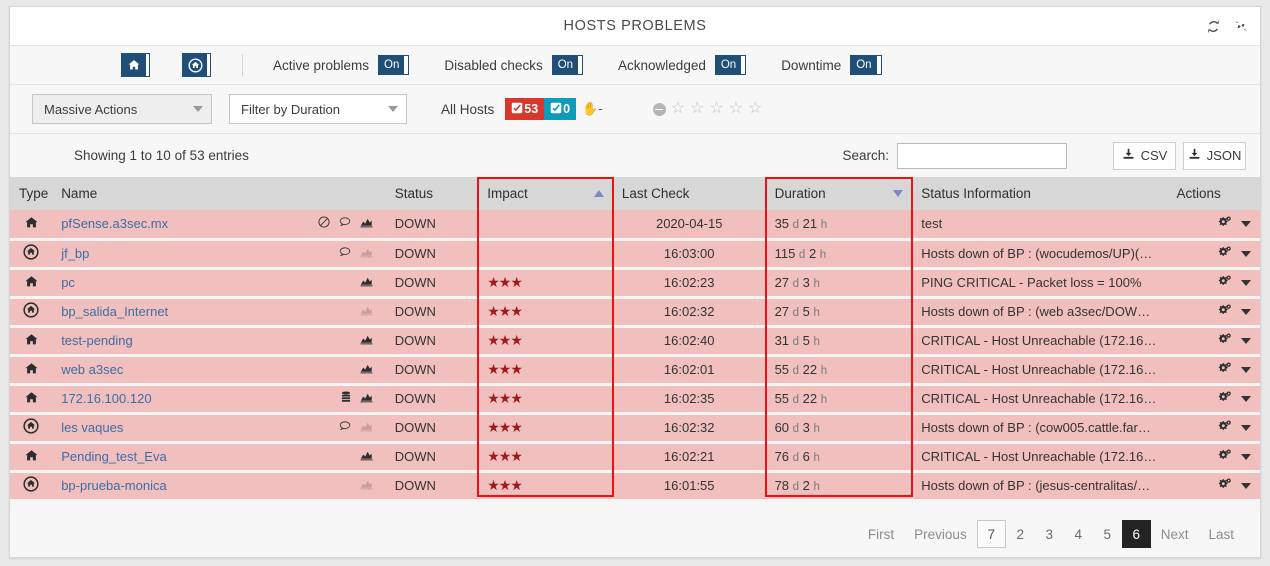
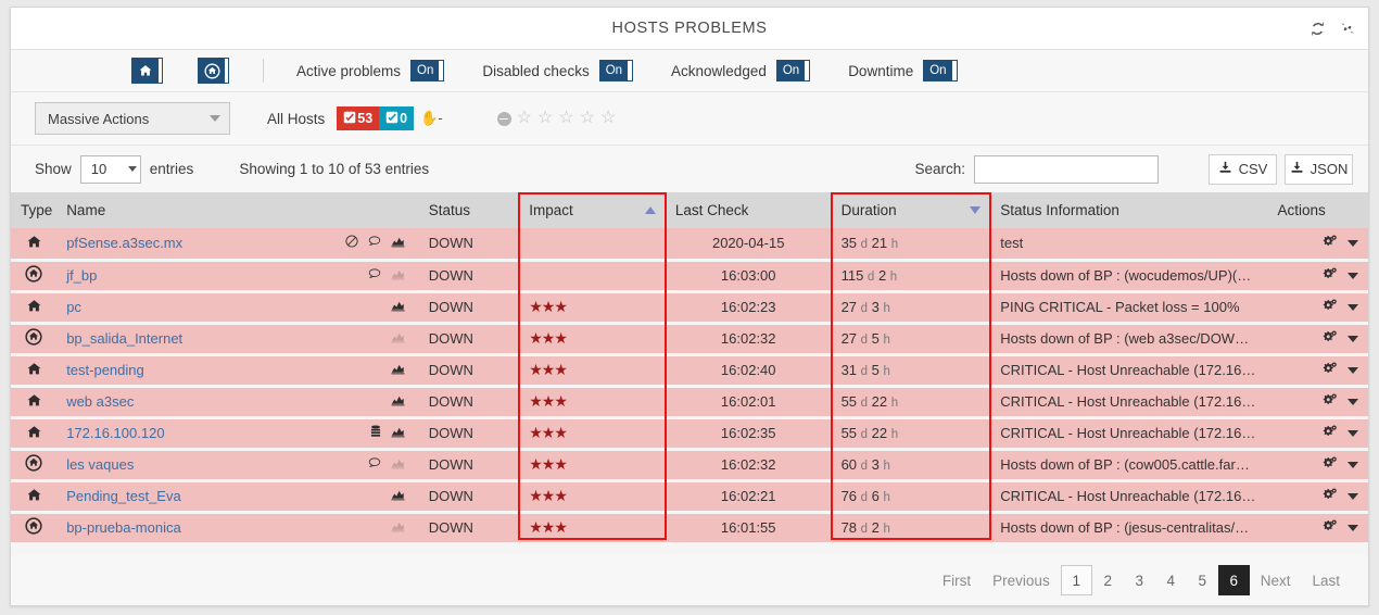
  HOSTS PROBLEMS
  Active problems
  On
  Disabled checks
  On
  Acknowledged
  On
  Downtime
  On
  Massive Actions
- Filter by Duration
  All Hosts
  53
  0
  ✋-
  ☆
  ☆
  ☆
  ☆
  ☆
+ Show
+ 10
+ entries
  Showing 1 to 10 of 53 entries
  Search:
  CSV
  JSON
  Type	Name	Status	Impact	Last Check	Duration	Status Information	Actions
  	pfSense.a3sec.mx	DOWN		2020-04-15	35 d 21 h	test
  	jf_bp	DOWN		16:03:00	115 d 2 h	Hosts down of BP : (wocudemos/UP)(R1-b
  	pc	DOWN	★★★	16:02:23	27 d 3 h	PING CRITICAL - Packet loss = 100%
  	bp_salida_Internet	DOWN	★★★	16:02:32	27 d 5 h	Hosts down of BP : (web a3sec/DOWN)(R
  	test-pending	DOWN	★★★	16:02:40	31 d 5 h	CRITICAL - Host Unreachable (172.16.100
  	web a3sec	DOWN	★★★	16:02:01	55 d 22 h	CRITICAL - Host Unreachable (172.16.100
  	172.16.100.120	DOWN	★★★	16:02:35	55 d 22 h	CRITICAL - Host Unreachable (172.16.100
  	les vaques	DOWN	★★★	16:02:32	60 d 3 h	Hosts down of BP : (cow005.cattle.farm.loc
  	Pending_test_Eva	DOWN	★★★	16:02:21	76 d 6 h	CRITICAL - Host Unreachable (172.16.100
  	bp-prueba-monica	DOWN	★★★	16:01:55	78 d 2 h	Hosts down of BP : (jesus-centralitas/DOW
  First
  Previous
- 7
+ 1
  2
  3
  4
  5
  6
  Next
  Last
